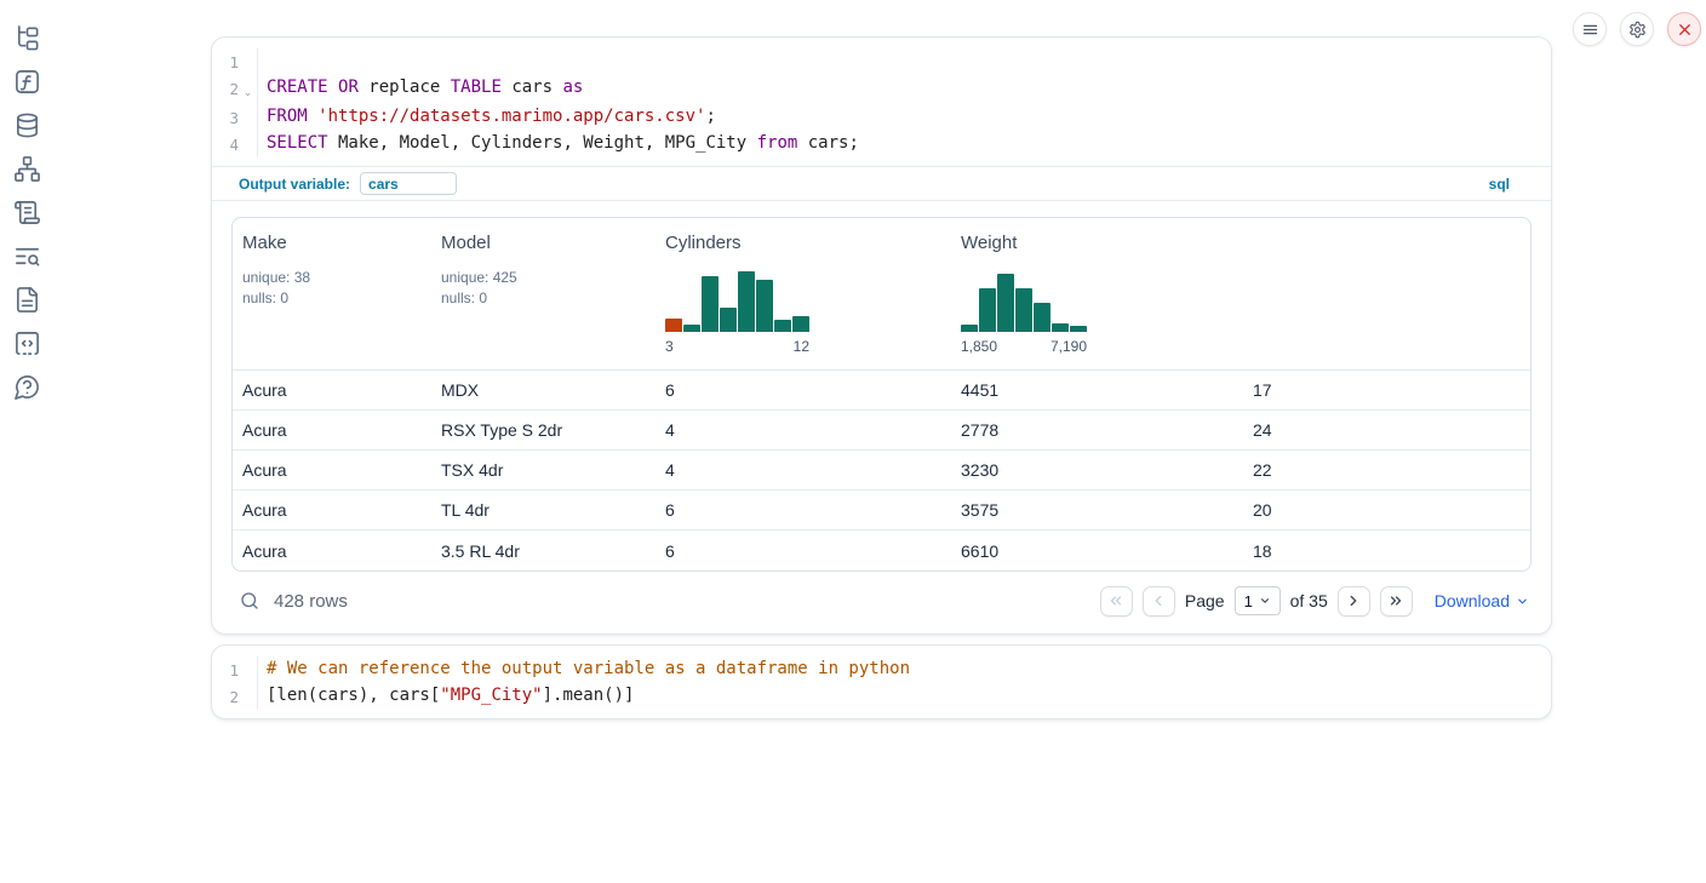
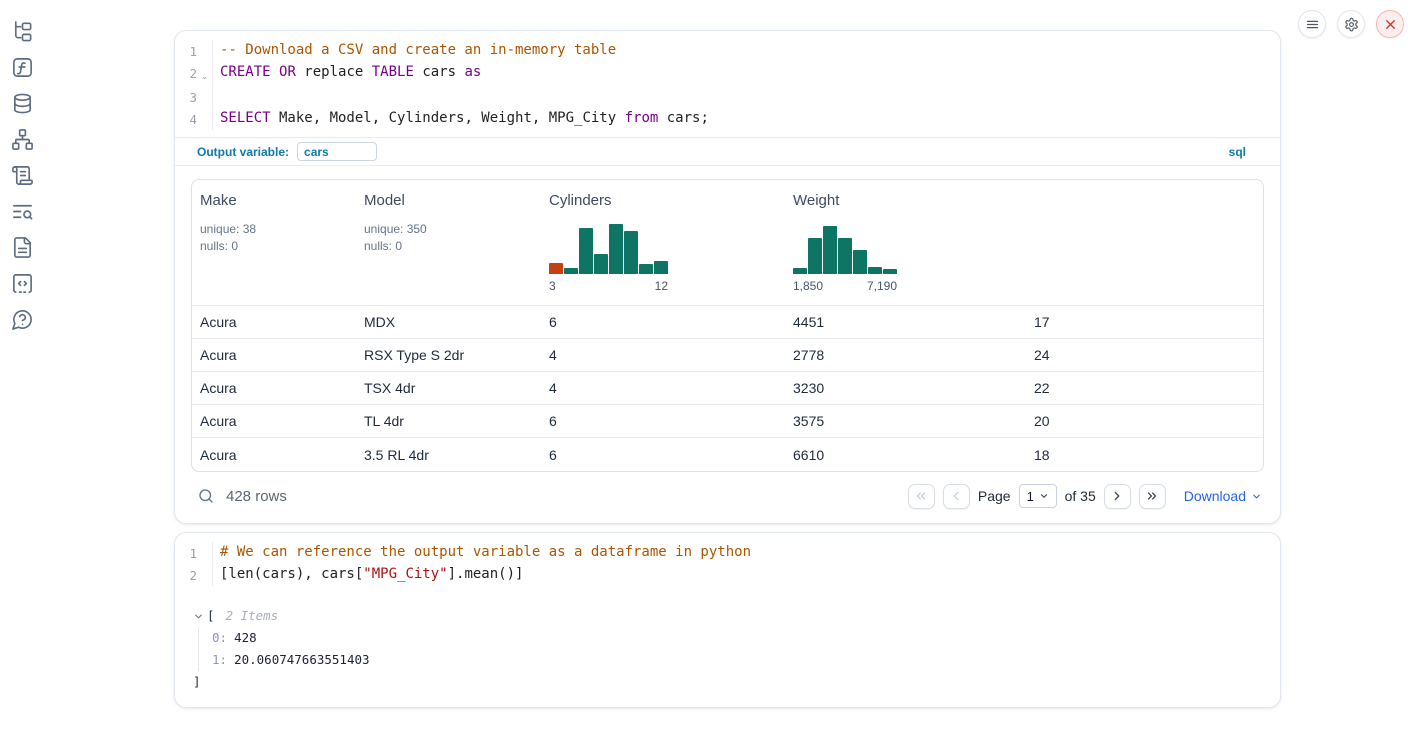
  1
+ -- Download a CSV and create an in-memory table
  2
  ⌄
  CREATE OR replace TABLE cars as
  3
- FROM 'https://datasets.marimo.app/cars.csv';
  4
  SELECT Make, Model, Cylinders, Weight, MPG_City from cars;
  Output variable:
  cars
  sql
  Make
  unique: 38
  nulls: 0
  Model
- unique: 425
+ unique: 350
  nulls: 0
  Cylinders
  3
  12
  Weight
  1,850
  7,190
  Acura
  MDX
  6
  4451
  17
  Acura
  RSX Type S 2dr
  4
  2778
  24
  Acura
  TSX 4dr
  4
  3230
  22
  Acura
  TL 4dr
  6
  3575
  20
  Acura
  3.5 RL 4dr
  6
  6610
  18
  428 rows
  Page
  1
  of 35
  Download
  1
  # We can reference the output variable as a dataframe in python
  2
  [len(cars), cars["MPG_City"].mean()]
+ [
+ 2 Items
+ 0: 428
+ 1: 20.060747663551403
+ ]
